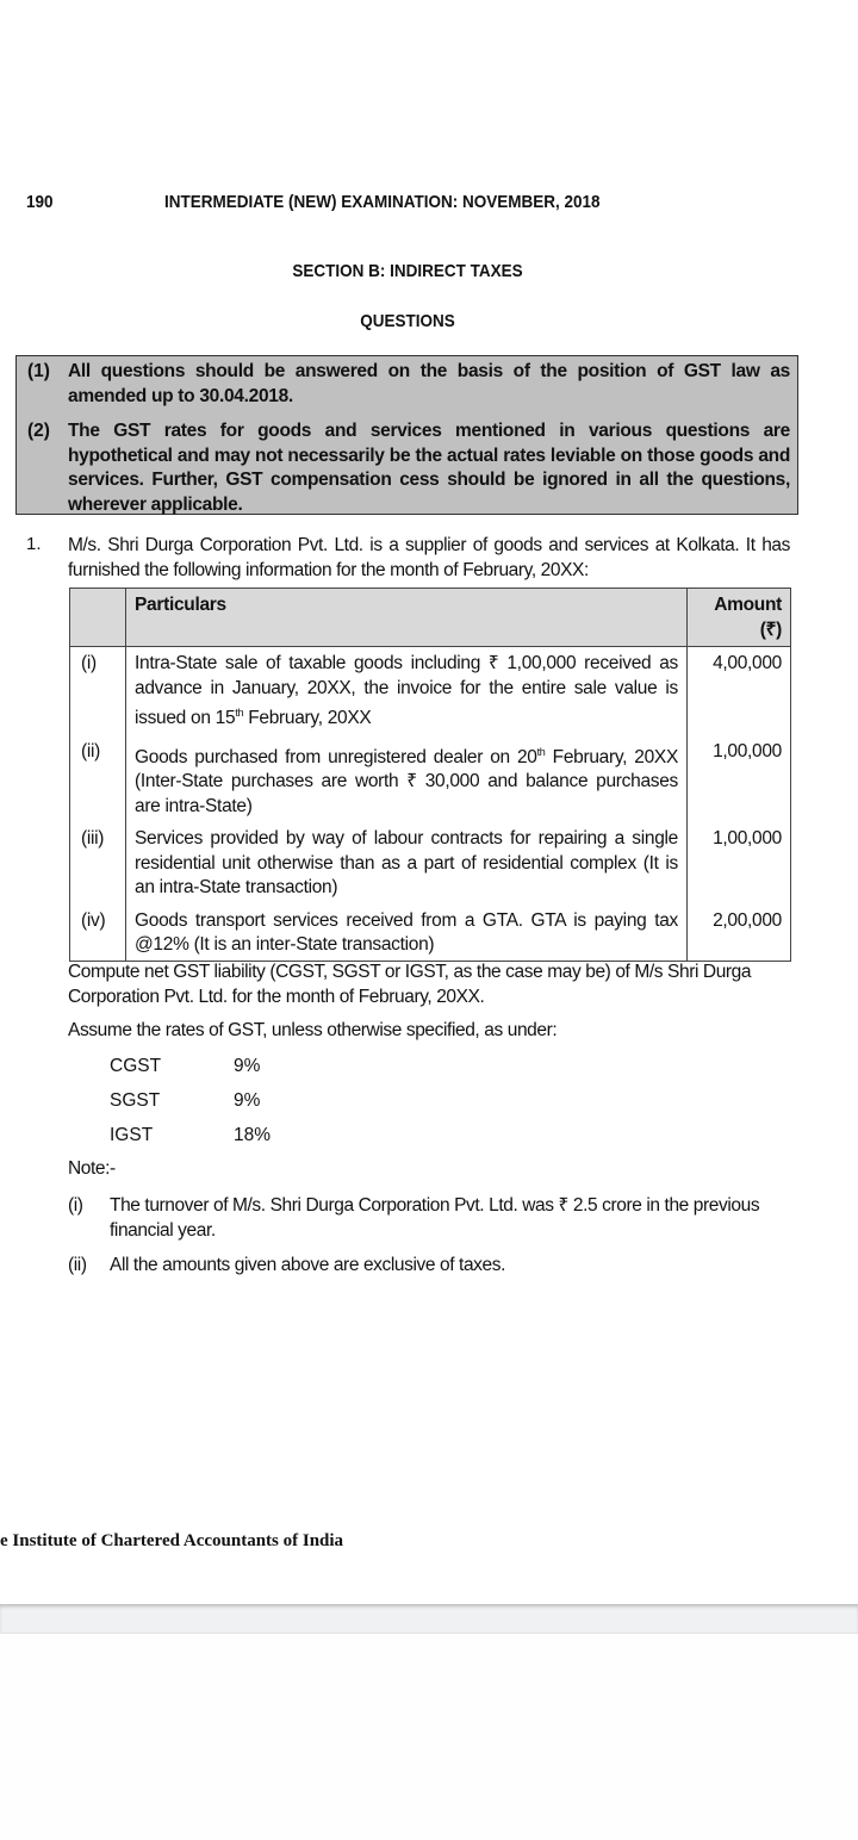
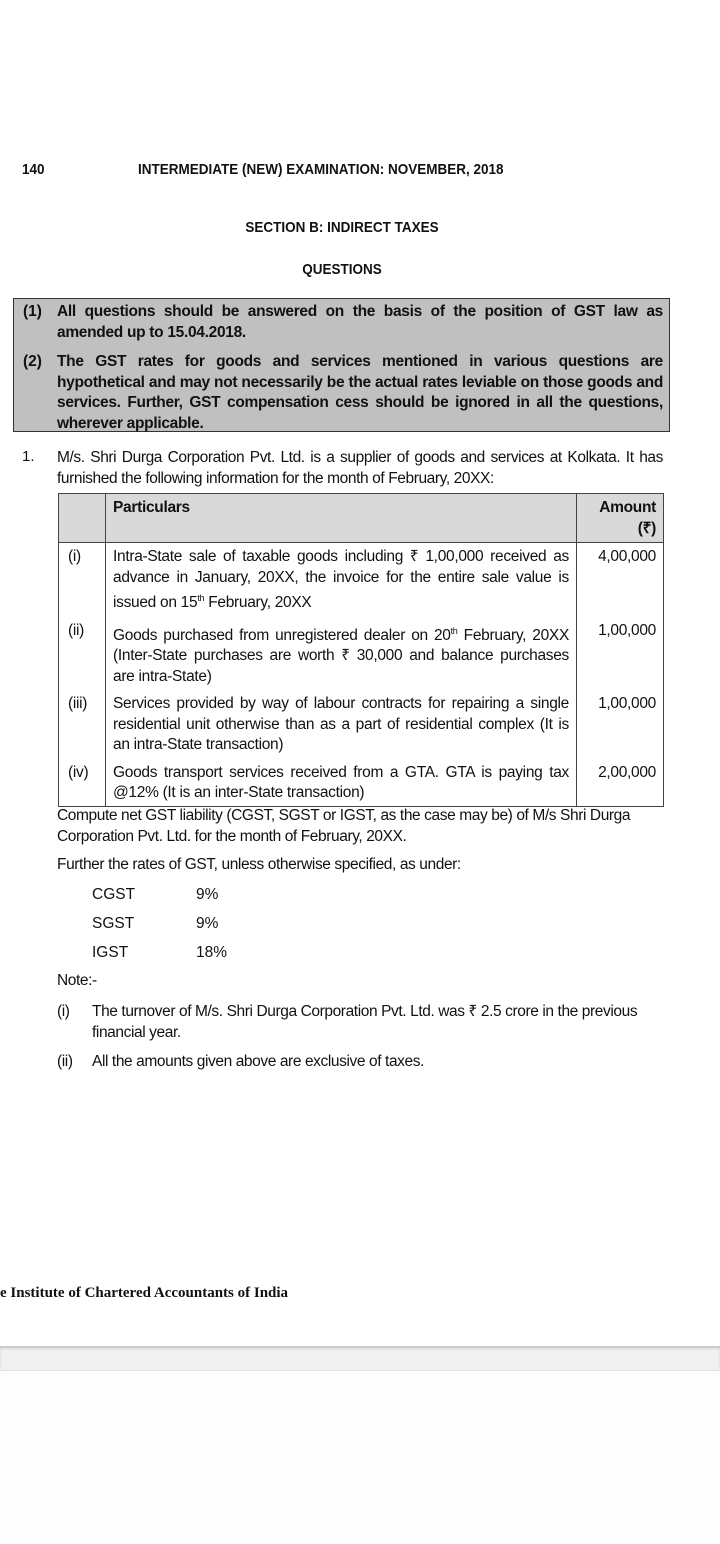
- 190
+ 140
  INTERMEDIATE (NEW) EXAMINATION: NOVEMBER, 2018
  SECTION B: INDIRECT TAXES
  QUESTIONS
  (1)
- All questions should be answered on the basis of the position of GST law as amended up to 30.04.2018.
+ All questions should be answered on the basis of the position of GST law as amended up to 15.04.2018.
  (2)
  The GST rates for goods and services mentioned in various questions are hypothetical and may not necessarily be the actual rates leviable on those goods and services. Further, GST compensation cess should be ignored in all the questions, wherever applicable.
  1.
  M/s. Shri Durga Corporation Pvt. Ltd. is a supplier of goods and services at Kolkata. It has furnished the following information for the month of February, 20XX:
  	Particulars	Amount (₹)
  (i)	Intra-State sale of taxable goods including ₹ 1,00,000 received as advance in January, 20XX, the invoice for the entire sale value is issued on 15th February, 20XX	4,00,000
  (ii)	Goods purchased from unregistered dealer on 20th February, 20XX (Inter-State purchases are worth ₹ 30,000 and balance purchases are intra-State)	1,00,000
  (iii)	Services provided by way of labour contracts for repairing a single residential unit otherwise than as a part of residential complex (It is an intra-State transaction)	1,00,000
  (iv)	Goods transport services received from a GTA. GTA is paying tax @12% (It is an inter-State transaction)	2,00,000
  Compute net GST liability (CGST, SGST or IGST, as the case may be) of M/s Shri Durga Corporation Pvt. Ltd. for the month of February, 20XX.
- Assume the rates of GST, unless otherwise specified, as under:
+ Further the rates of GST, unless otherwise specified, as under:
  CGST
  9%
  SGST
  9%
  IGST
  18%
  Note:-
  (i)
  The turnover of M/s. Shri Durga Corporation Pvt. Ltd. was ₹ 2.5 crore in the previous financial year.
  (ii)
  All the amounts given above are exclusive of taxes.
  e Institute of Chartered Accountants of India
